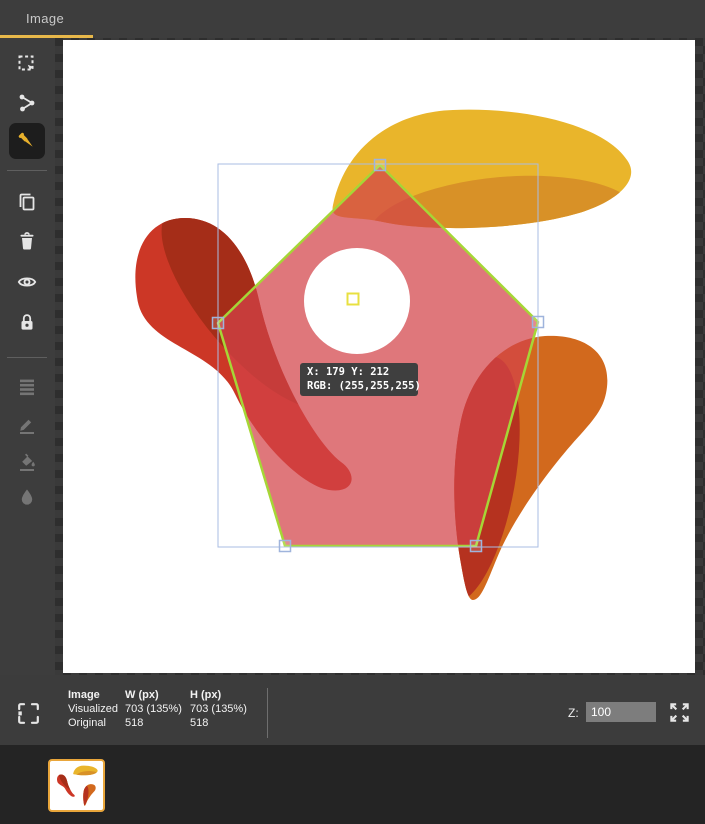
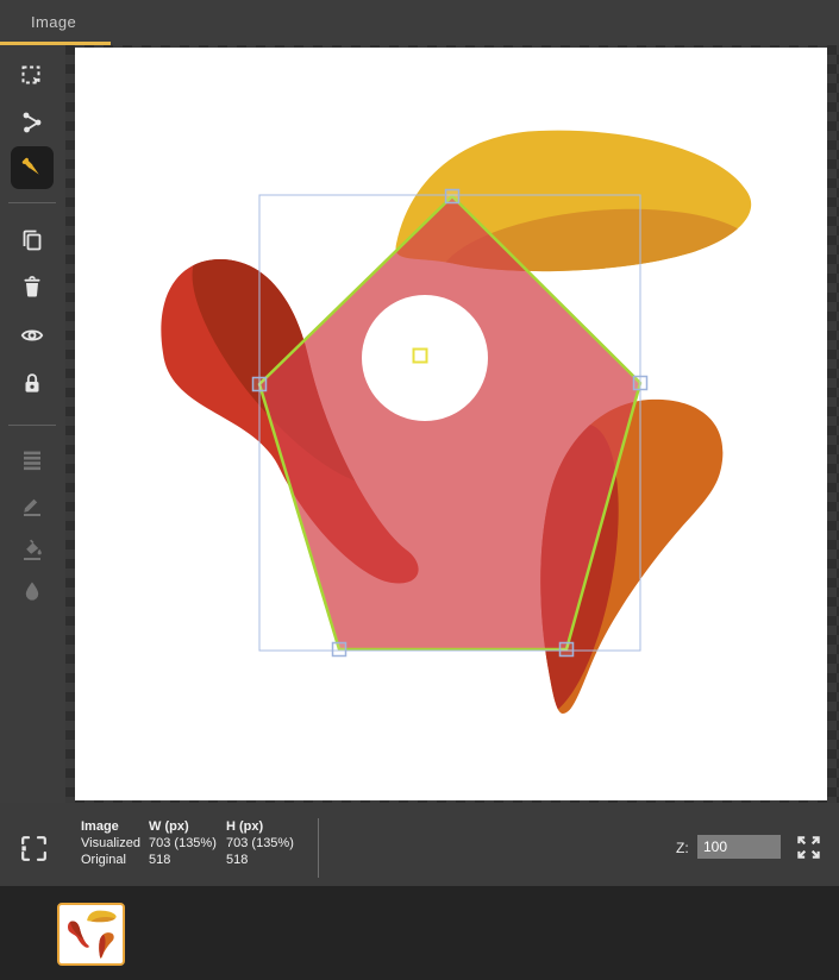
  Image
- X: 179 Y: 212
- RGB: (255,255,255)
  Image
  W (px)
  H (px)
  Visualized
  703 (135%)
  703 (135%)
  Original
  518
  518
  Z:
  100
